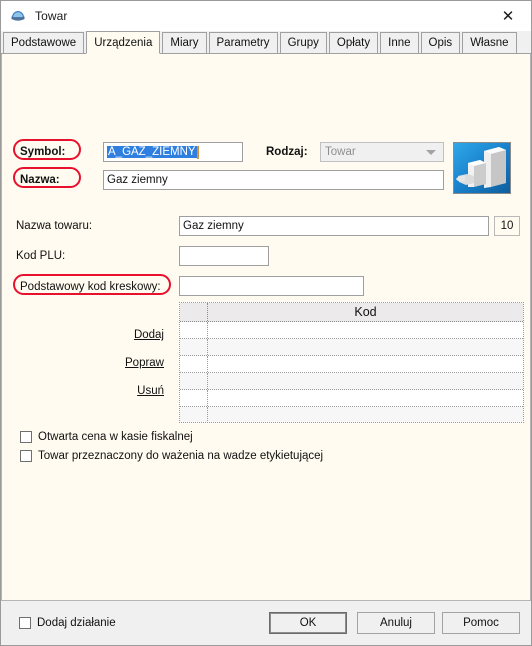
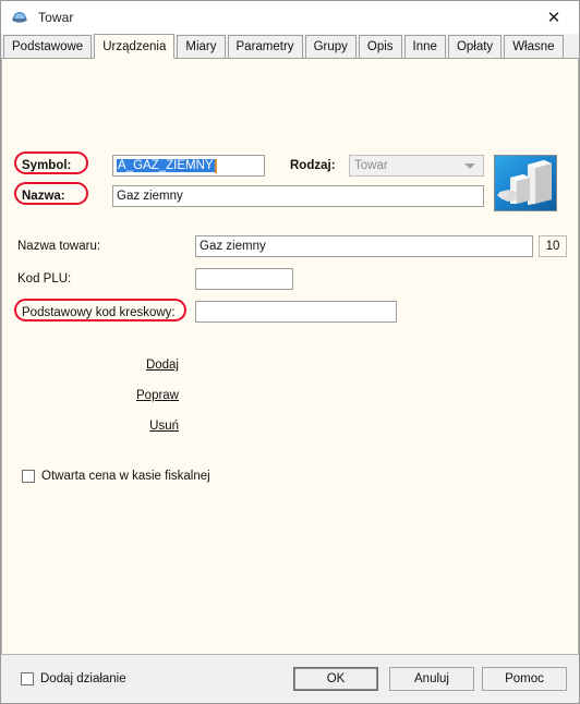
  Towar
  ✕
  Podstawowe
  Urządzenia
  Miary
  Parametry
  Grupy
- Opłaty
+ Opis
  Inne
- Opis
+ Opłaty
  Własne
  Symbol:
  A_GAZ_ZIEMNY
  Rodzaj:
  Towar
  Nazwa:
  Gaz ziemny
  Nazwa towaru:
  Gaz ziemny
  10
  Kod PLU:
  Podstawowy kod kreskowy:
  Dodaj
  Popraw
  Usuń
- Kod
  Otwarta cena w kasie fiskalnej
- Towar przeznaczony do ważenia na wadze etykietującej
  Dodaj działanie
  OK
  Anuluj
  Pomoc
